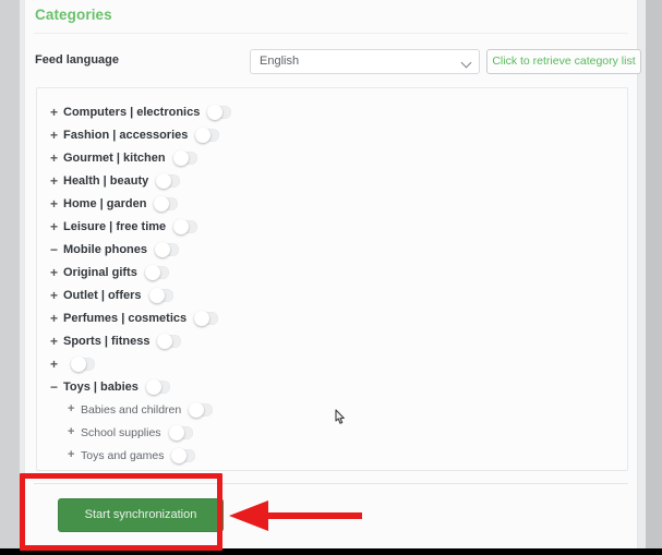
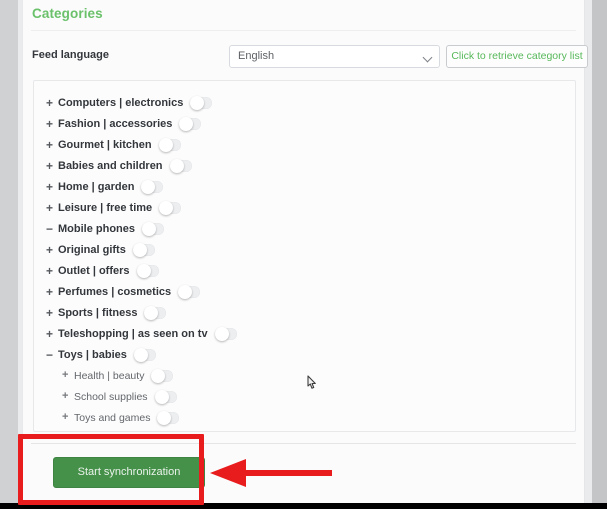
  Categories
  Feed language
  English
  Click to retrieve category list
  +
  Computers | electronics
  +
  Fashion | accessories
  +
  Gourmet | kitchen
  +
- Health | beauty
+ Babies and children
  +
  Home | garden
  +
  Leisure | free time
  −
  Mobile phones
  +
  Original gifts
  +
  Outlet | offers
  +
  Perfumes | cosmetics
  +
  Sports | fitness
  +
+ Teleshopping | as seen on tv
  −
  Toys | babies
  +
- Babies and children
+ Health | beauty
  +
  School supplies
  +
  Toys and games
  Start synchronization
